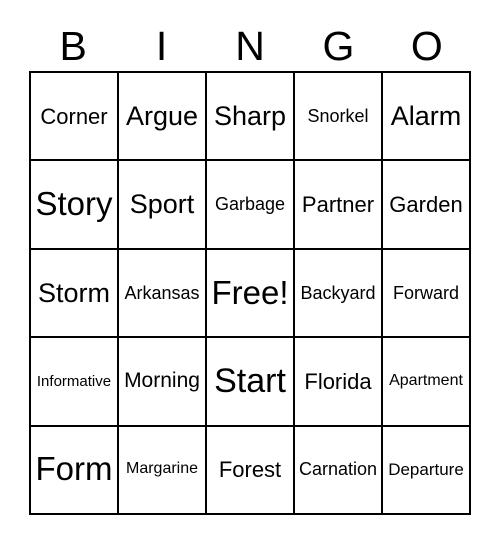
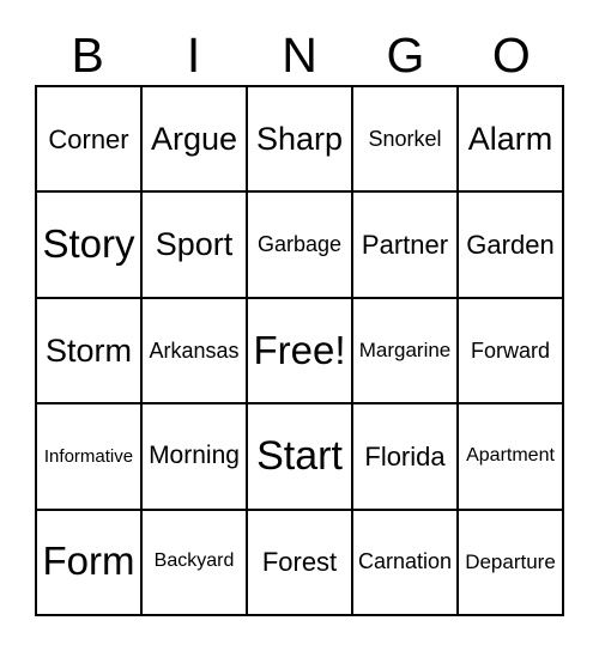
  B
  I
  N
  G
  O
  Corner
  Argue
  Sharp
  Snorkel
  Alarm
  Story
  Sport
  Garbage
  Partner
  Garden
  Storm
  Arkansas
  Free!
- Backyard
+ Margarine
  Forward
  Informative
  Morning
  Start
  Florida
  Apartment
  Form
- Margarine
+ Backyard
  Forest
  Carnation
  Departure
